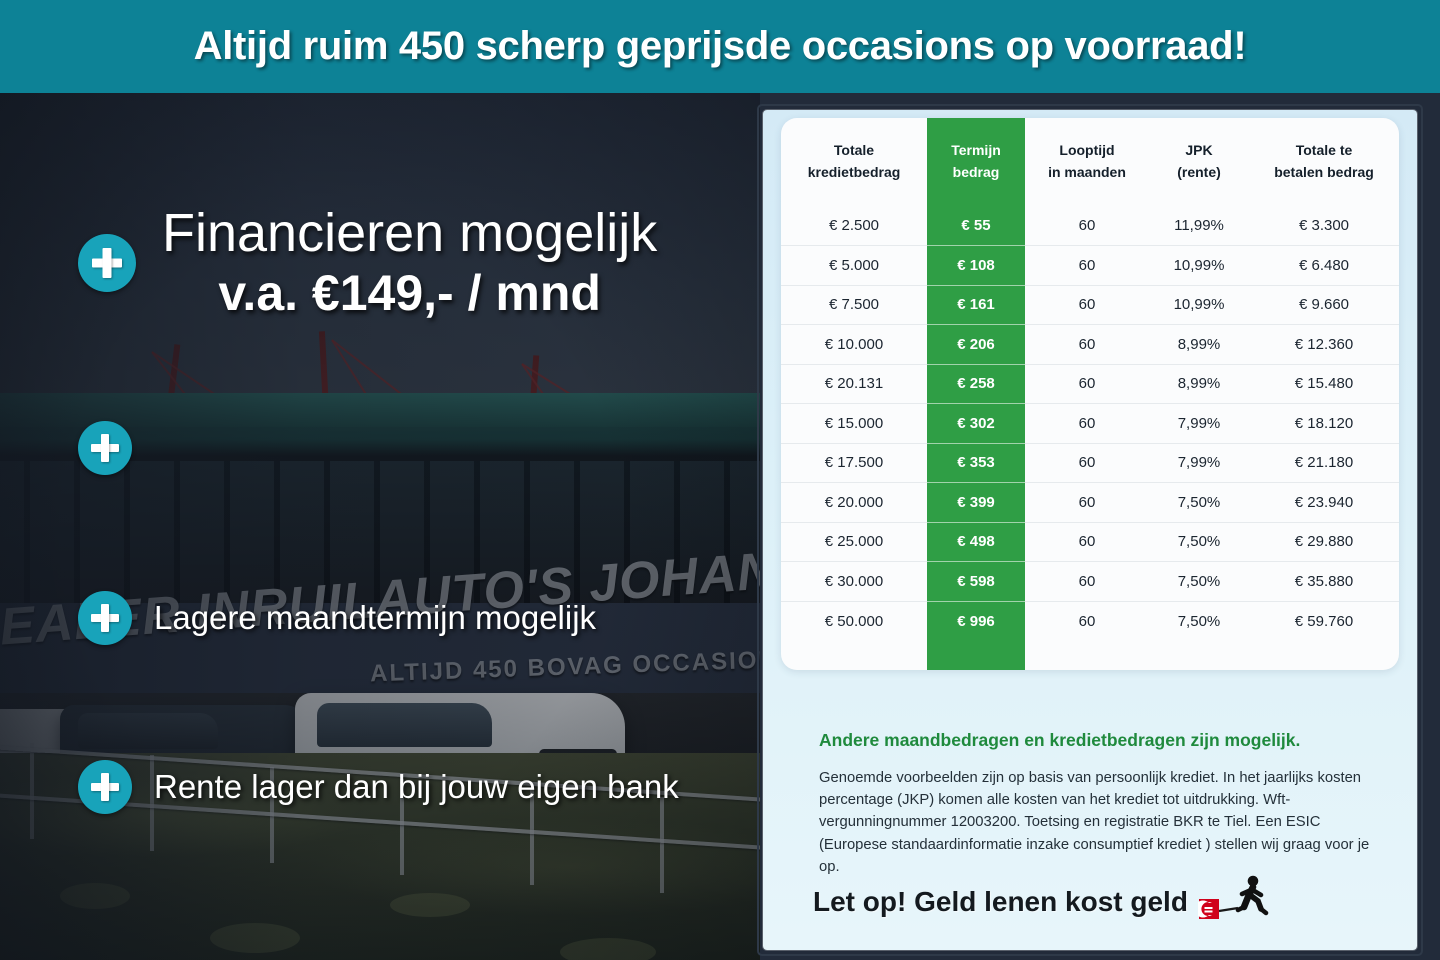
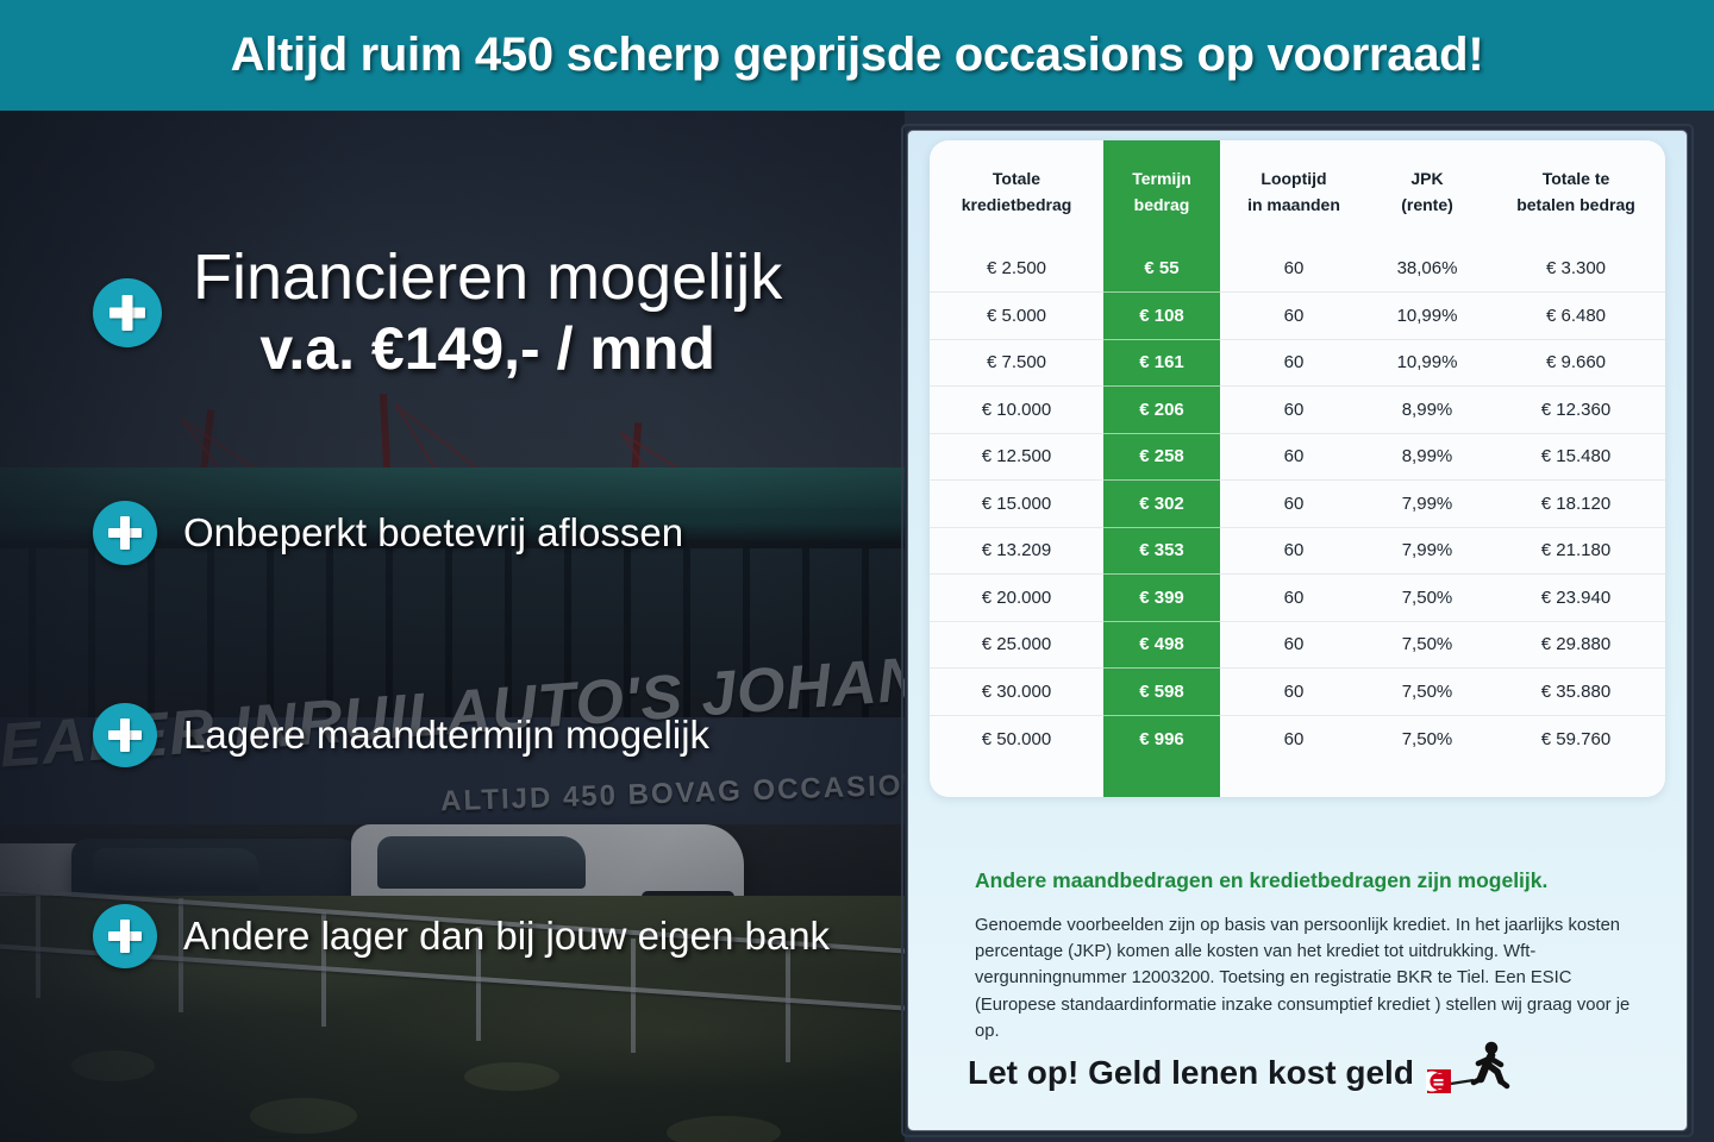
  Altijd ruim 450 scherp geprijsde occasions op voorraad!
  Financieren mogelijk
  v.a. €149,- / mnd
+ Onbeperkt boetevrij aflossen
  Lagere maandtermijn mogelijk
- Rente lager dan bij jouw eigen bank
+ Andere lager dan bij jouw eigen bank
  Totale kredietbedrag	Termijn bedrag	Looptijd in maanden	JPK (rente)	Totale te betalen bedrag
- € 2.500	€ 55	60	11,99%	€ 3.300
+ € 2.500	€ 55	60	38,06%	€ 3.300
  € 5.000	€ 108	60	10,99%	€ 6.480
  € 7.500	€ 161	60	10,99%	€ 9.660
  € 10.000	€ 206	60	8,99%	€ 12.360
- € 20.131	€ 258	60	8,99%	€ 15.480
+ € 12.500	€ 258	60	8,99%	€ 15.480
  € 15.000	€ 302	60	7,99%	€ 18.120
- € 17.500	€ 353	60	7,99%	€ 21.180
+ € 13.209	€ 353	60	7,99%	€ 21.180
  € 20.000	€ 399	60	7,50%	€ 23.940
  € 25.000	€ 498	60	7,50%	€ 29.880
  € 30.000	€ 598	60	7,50%	€ 35.880
  € 50.000	€ 996	60	7,50%	€ 59.760
  Andere maandbedragen en kredietbedragen zijn mogelijk.
  Genoemde voorbeelden zijn op basis van persoonlijk krediet. In het jaarlijks kosten percentage (JKP) komen alle kosten van het krediet tot uitdrukking. Wft-vergunningnummer 12003200. Toetsing en registratie BKR te Tiel. Een ESIC (Europese standaardinformatie inzake consumptief krediet ) stellen wij graag voor je op.
  Let op! Geld lenen kost geld
